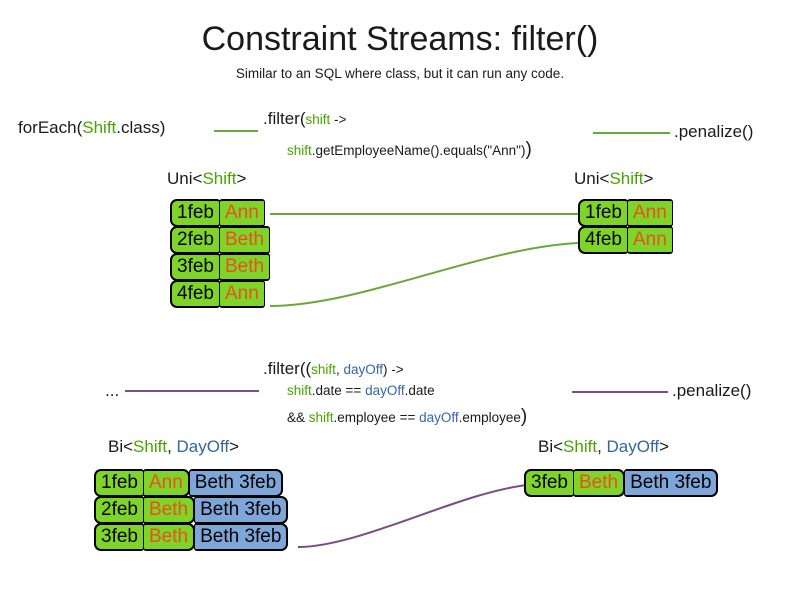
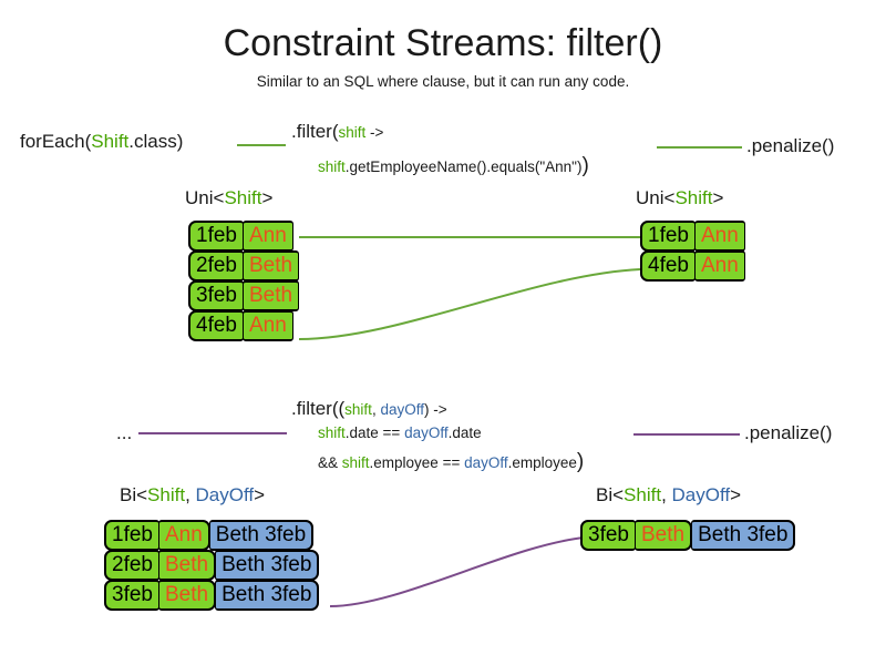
  Constraint Streams: filter()
- Similar to an SQL where class, but it can run any code.
+ Similar to an SQL where clause, but it can run any code.
  forEach(Shift.class)
  .filter(shift ->
  shift.getEmployeeName().equals("Ann"))
  .penalize()
  Uni<Shift>
  Uni<Shift>
  1feb
  Ann
  2feb
  Beth
  3feb
  Beth
  4feb
  Ann
  1feb
  Ann
  4feb
  Ann
  ...
  .filter((shift, dayOff) ->
  shift.date == dayOff.date
  && shift.employee == dayOff.employee)
  .penalize()
  Bi<Shift, DayOff>
  Bi<Shift, DayOff>
  1feb
  Ann
  Beth 3feb
  2feb
  Beth
  Beth 3feb
  3feb
  Beth
  Beth 3feb
  3feb
  Beth
  Beth 3feb
